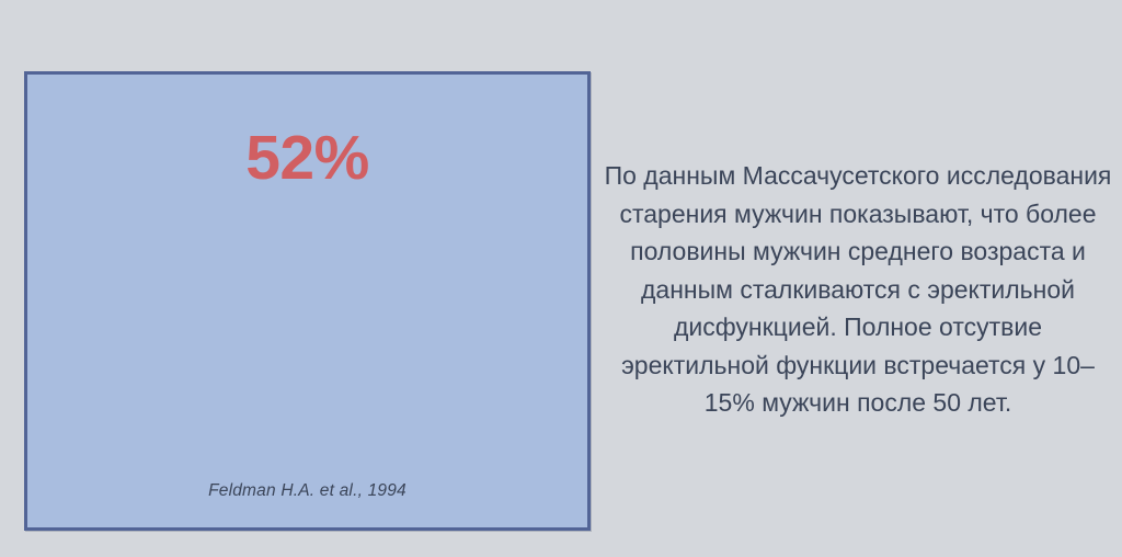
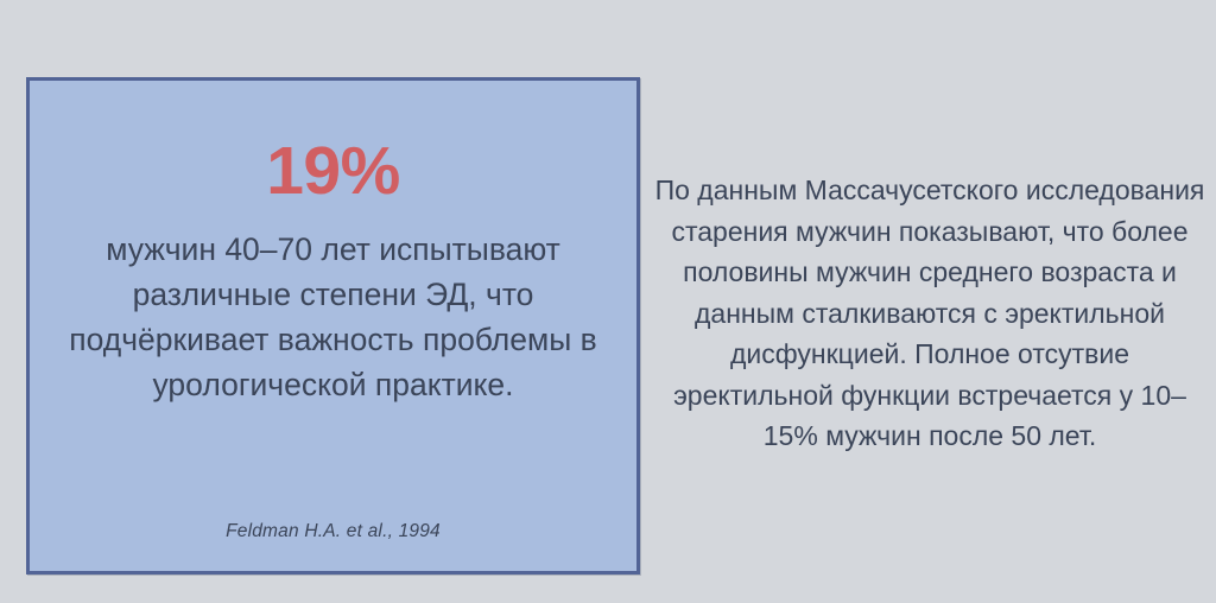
- 52%
+ 19%
+ мужчин 40–70 лет испытывают различные степени ЭД, что подчёркивает важность проблемы в урологической практике.
  Feldman H.A. et al., 1994
  По данным Массачусетского исследования старения мужчин показывают, что более половины мужчин среднего возраста и данным сталкиваются с эректильной дисфункцией. Полное отсутвие эректильной функции встречается у 10–15% мужчин после 50 лет.
